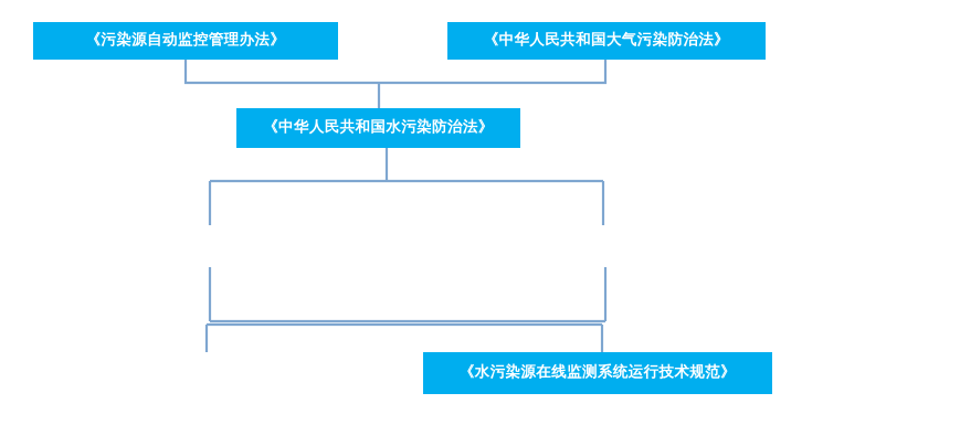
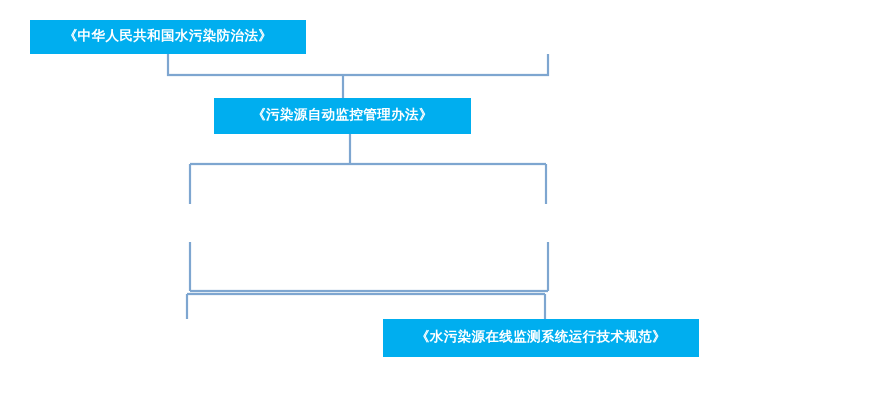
- 《污染源自动监控管理办法》
+ 《中华人民共和国水污染防治法》
- 《中华人民共和国大气污染防治法》
- 《中华人民共和国水污染防治法》
+ 《污染源自动监控管理办法》
  《水污染源在线监测系统运行技术规范》
